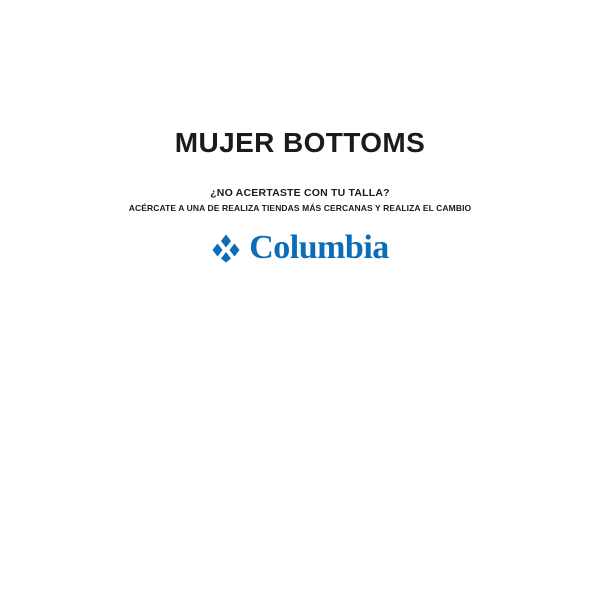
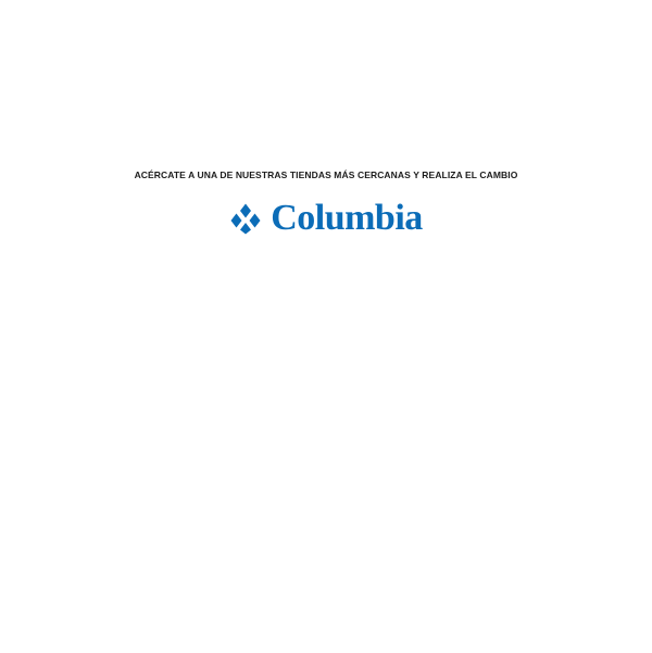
- MUJER BOTTOMS
- ¿NO ACERTASTE CON TU TALLA?
- ACÉRCATE A UNA DE REALIZA TIENDAS MÁS CERCANAS Y REALIZA EL CAMBIO
+ ACÉRCATE A UNA DE NUESTRAS TIENDAS MÁS CERCANAS Y REALIZA EL CAMBIO
  Columbia
